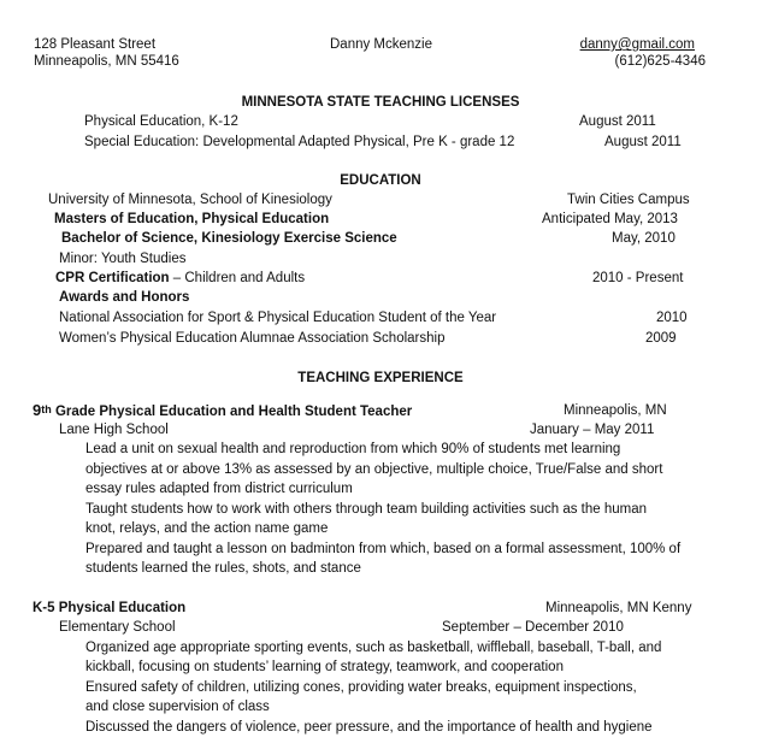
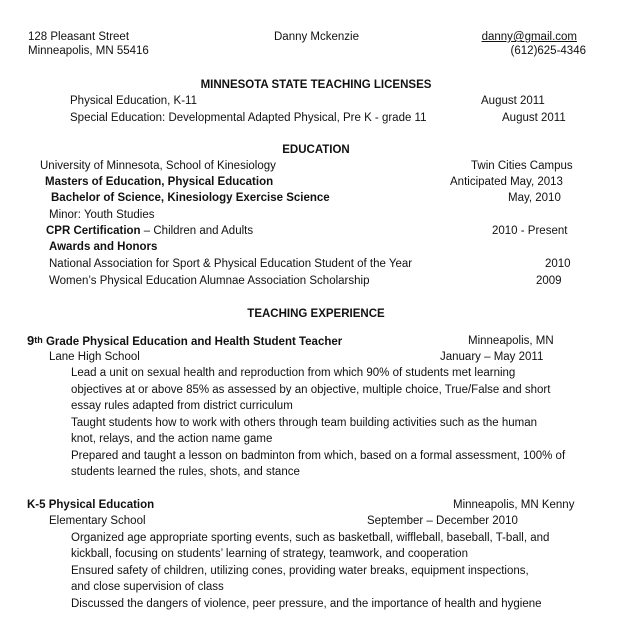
  128 Pleasant Street
  Minneapolis, MN 55416
  Danny Mckenzie
  danny@gmail.com
  (612)625-4346
  MINNESOTA STATE TEACHING LICENSES
- Physical Education, K-12
+ Physical Education, K-11
  August 2011
- Special Education: Developmental Adapted Physical, Pre K - grade 12
+ Special Education: Developmental Adapted Physical, Pre K - grade 11
  August 2011
  EDUCATION
  University of Minnesota, School of Kinesiology
  Twin Cities Campus
  Masters of Education, Physical Education
  Anticipated May, 2013
  Bachelor of Science, Kinesiology Exercise Science
  May, 2010
  Minor: Youth Studies
  CPR Certification – Children and Adults
  2010 - Present
  Awards and Honors
  National Association for Sport & Physical Education Student of the Year
  2010
  Women’s Physical Education Alumnae Association Scholarship
  2009
  TEACHING EXPERIENCE
  9th Grade Physical Education and Health Student Teacher
  Minneapolis, MN
  Lane High School
  January – May 2011
  Lead a unit on sexual health and reproduction from which 90% of students met learning
- objectives at or above 13% as assessed by an objective, multiple choice, True/False and short
+ objectives at or above 85% as assessed by an objective, multiple choice, True/False and short
  essay rules adapted from district curriculum
  Taught students how to work with others through team building activities such as the human
  knot, relays, and the action name game
  Prepared and taught a lesson on badminton from which, based on a formal assessment, 100% of
  students learned the rules, shots, and stance
  K-5 Physical Education
  Minneapolis, MN Kenny
  Elementary School
  September – December 2010
  Organized age appropriate sporting events, such as basketball, wiffleball, baseball, T-ball, and
  kickball, focusing on students’ learning of strategy, teamwork, and cooperation
  Ensured safety of children, utilizing cones, providing water breaks, equipment inspections,
  and close supervision of class
  Discussed the dangers of violence, peer pressure, and the importance of health and hygiene
